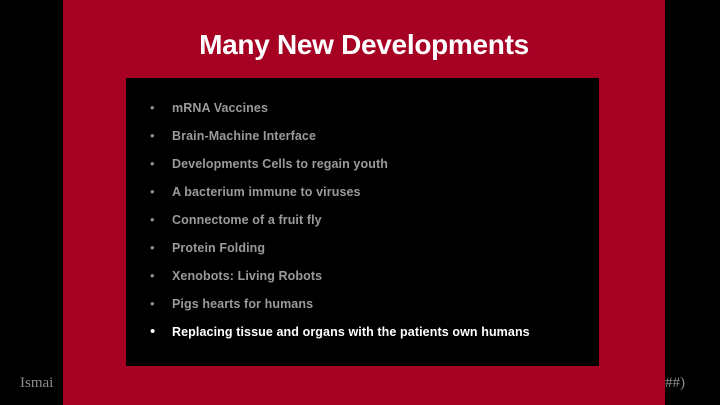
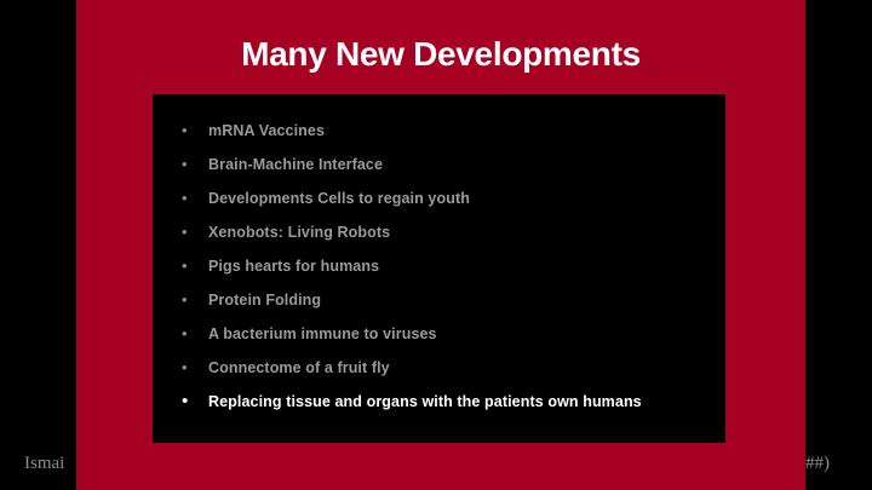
  Many New Developments
  •
  mRNA Vaccines
  •
  Brain-Machine Interface
  •
  Developments Cells to regain youth
  •
- A bacterium immune to viruses
+ Xenobots: Living Robots
  •
- Connectome of a fruit fly
+ Pigs hearts for humans
  •
  Protein Folding
  •
- Xenobots: Living Robots
+ A bacterium immune to viruses
  •
- Pigs hearts for humans
+ Connectome of a fruit fly
  •
  Replacing tissue and organs with the patients own humans
  Ismai
  ##)
